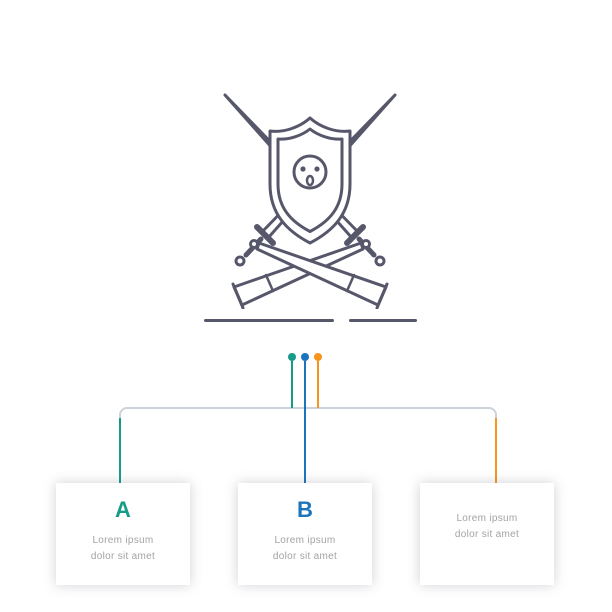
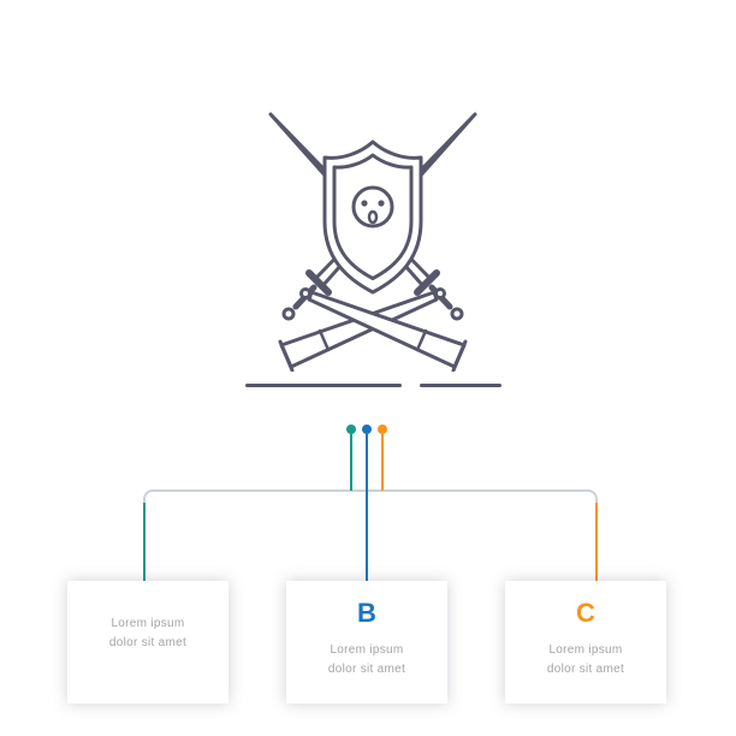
- A
  Lorem ipsum
  dolor sit amet
  B
  Lorem ipsum
  dolor sit amet
+ C
  Lorem ipsum
  dolor sit amet
